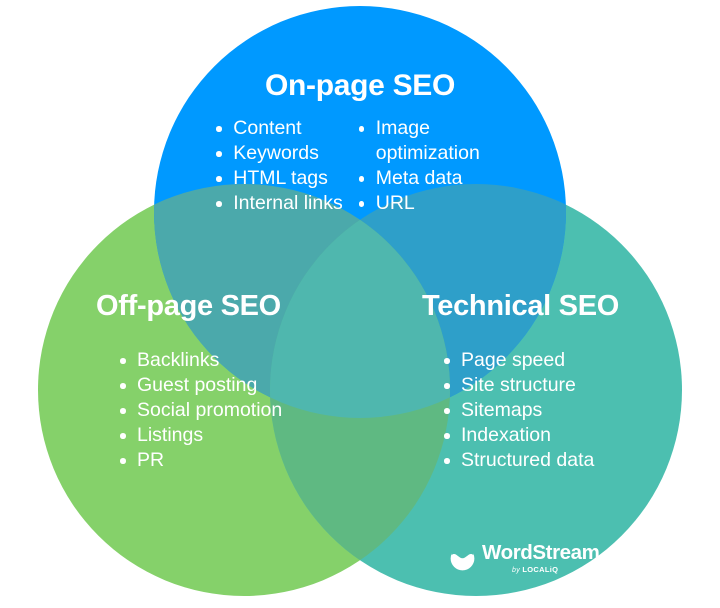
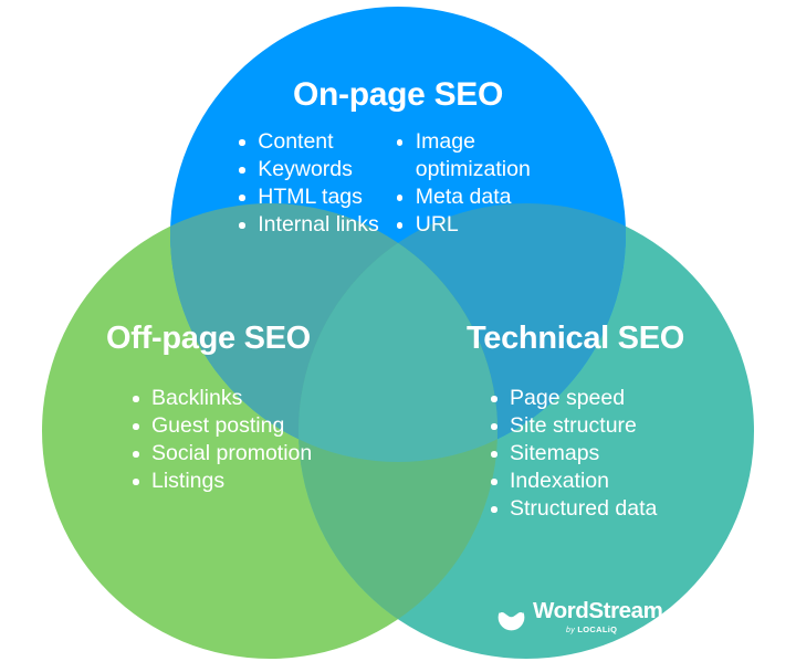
  On-page SEO
  Content
  Keywords
  HTML tags
  Internal links
  Image optimization
  Meta data
  URL
  Off-page SEO
  Backlinks
  Guest posting
  Social promotion
  Listings
- PR
  Technical SEO
  Page speed
  Site structure
  Sitemaps
  Indexation
  Structured data
  WordStream
  LOCALiQ
